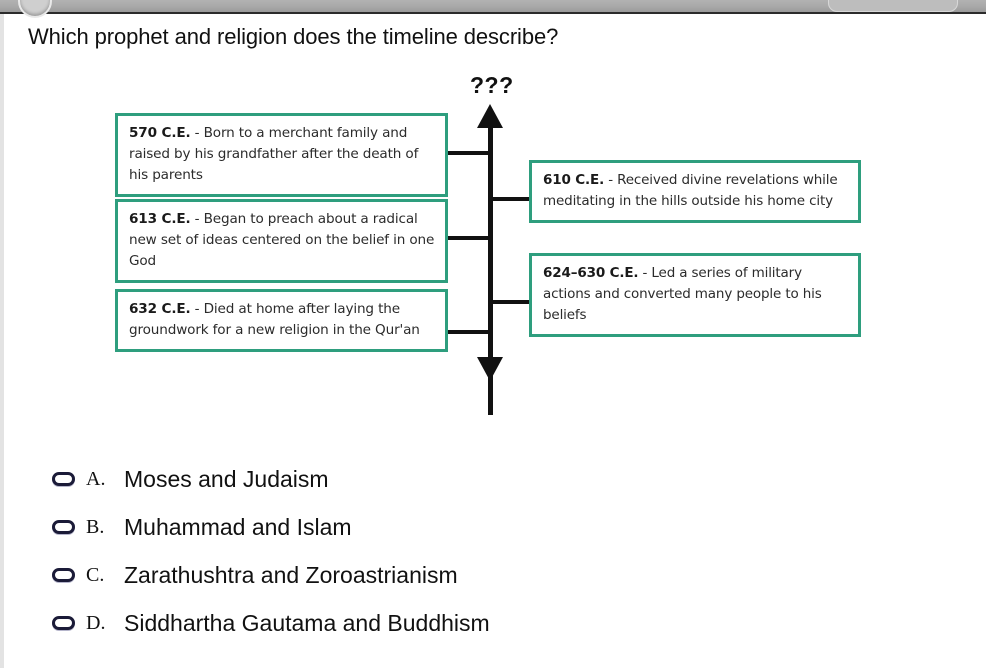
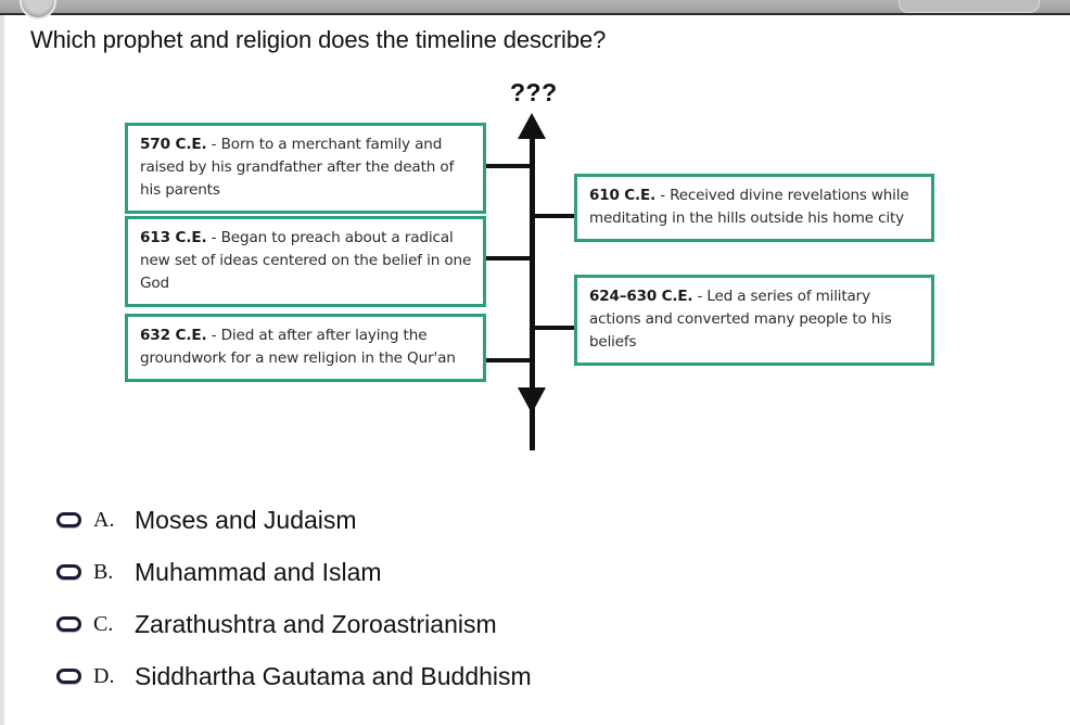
  Which prophet and religion does the timeline describe?
  ???
  570 C.E. - Born to a merchant family and raised by his grandfather after the death of his parents
  613 C.E. - Began to preach about a radical new set of ideas centered on the belief in one God
- 632 C.E. - Died at home after laying the groundwork for a new religion in the Qur'an
+ 632 C.E. - Died at after after laying the groundwork for a new religion in the Qur'an
  610 C.E. - Received divine revelations while meditating in the hills outside his home city
  624–630 C.E. - Led a series of military actions and converted many people to his beliefs
  A.
  Moses and Judaism
  B.
  Muhammad and Islam
  C.
  Zarathushtra and Zoroastrianism
  D.
  Siddhartha Gautama and Buddhism
